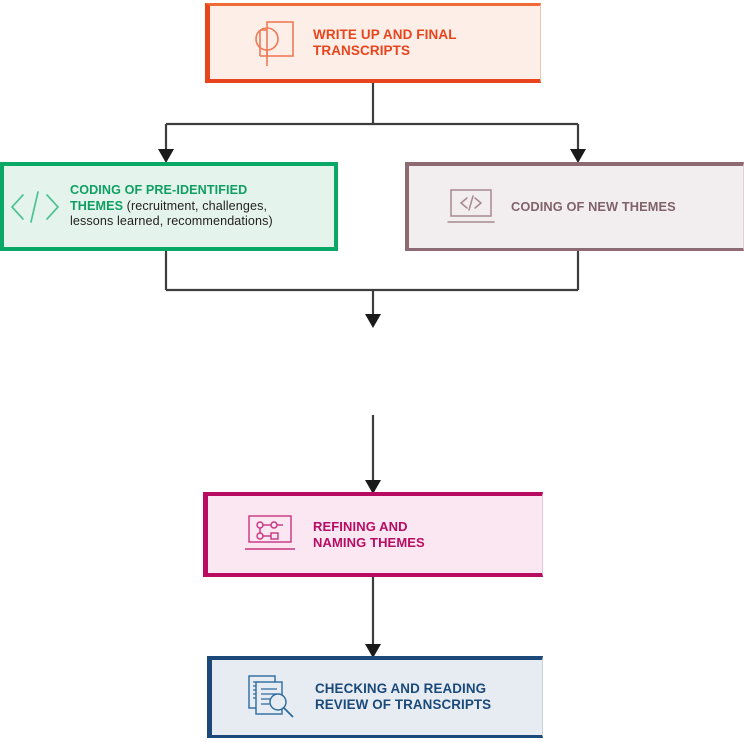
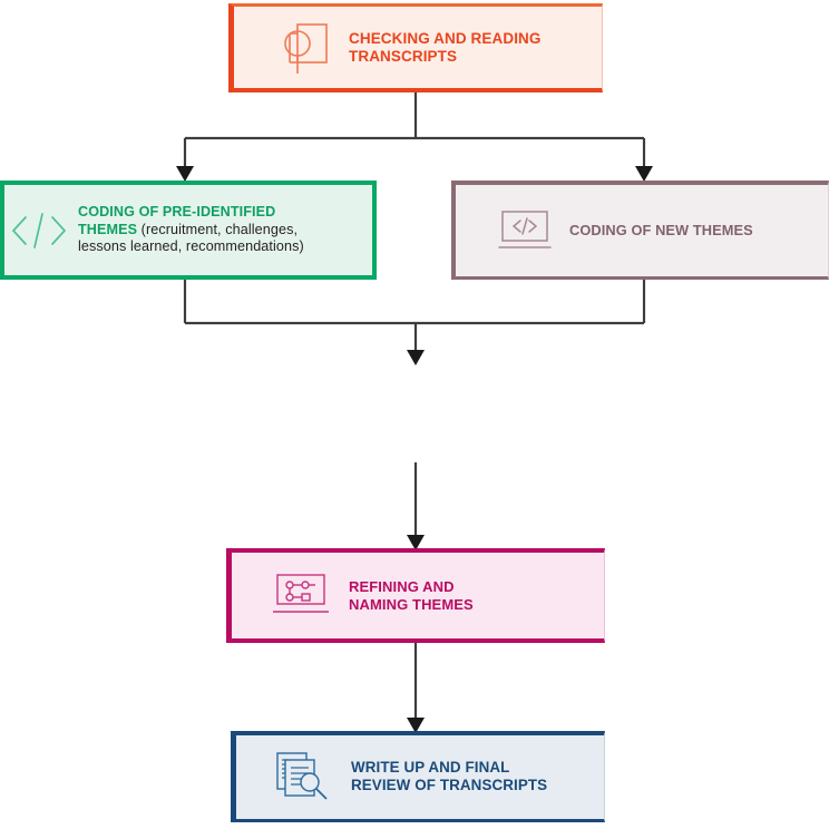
- WRITE UP AND FINAL
+ CHECKING AND READING
  TRANSCRIPTS
  CODING OF PRE-IDENTIFIED
  THEMES (recruitment, challenges,
  lessons learned, recommendations)
  CODING OF NEW THEMES
  REFINING AND
  NAMING THEMES
- CHECKING AND READING
+ WRITE UP AND FINAL
  REVIEW OF TRANSCRIPTS
